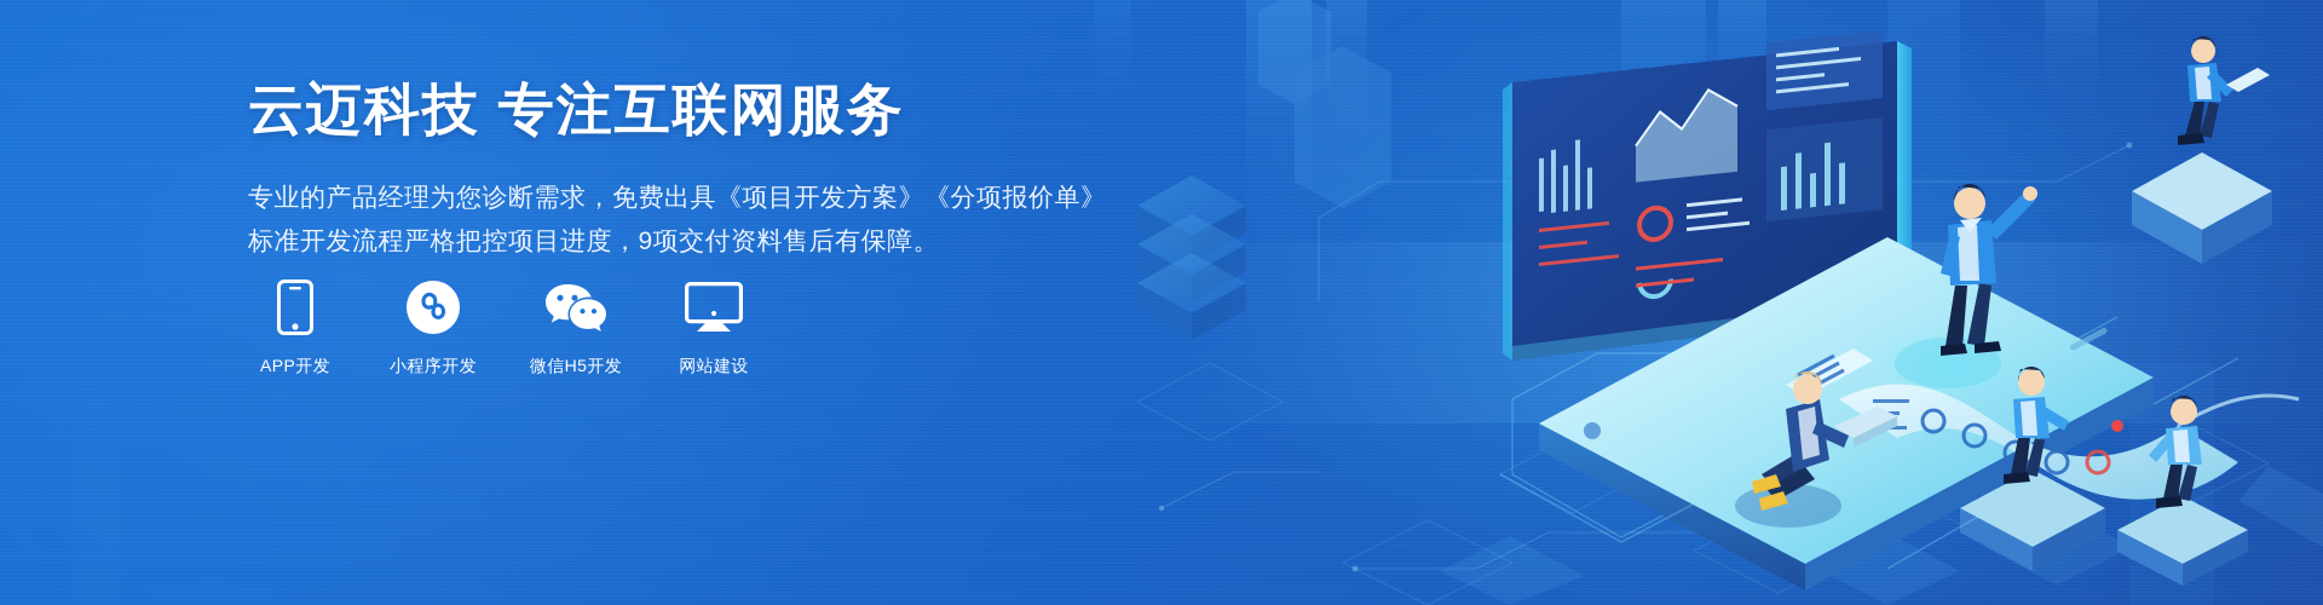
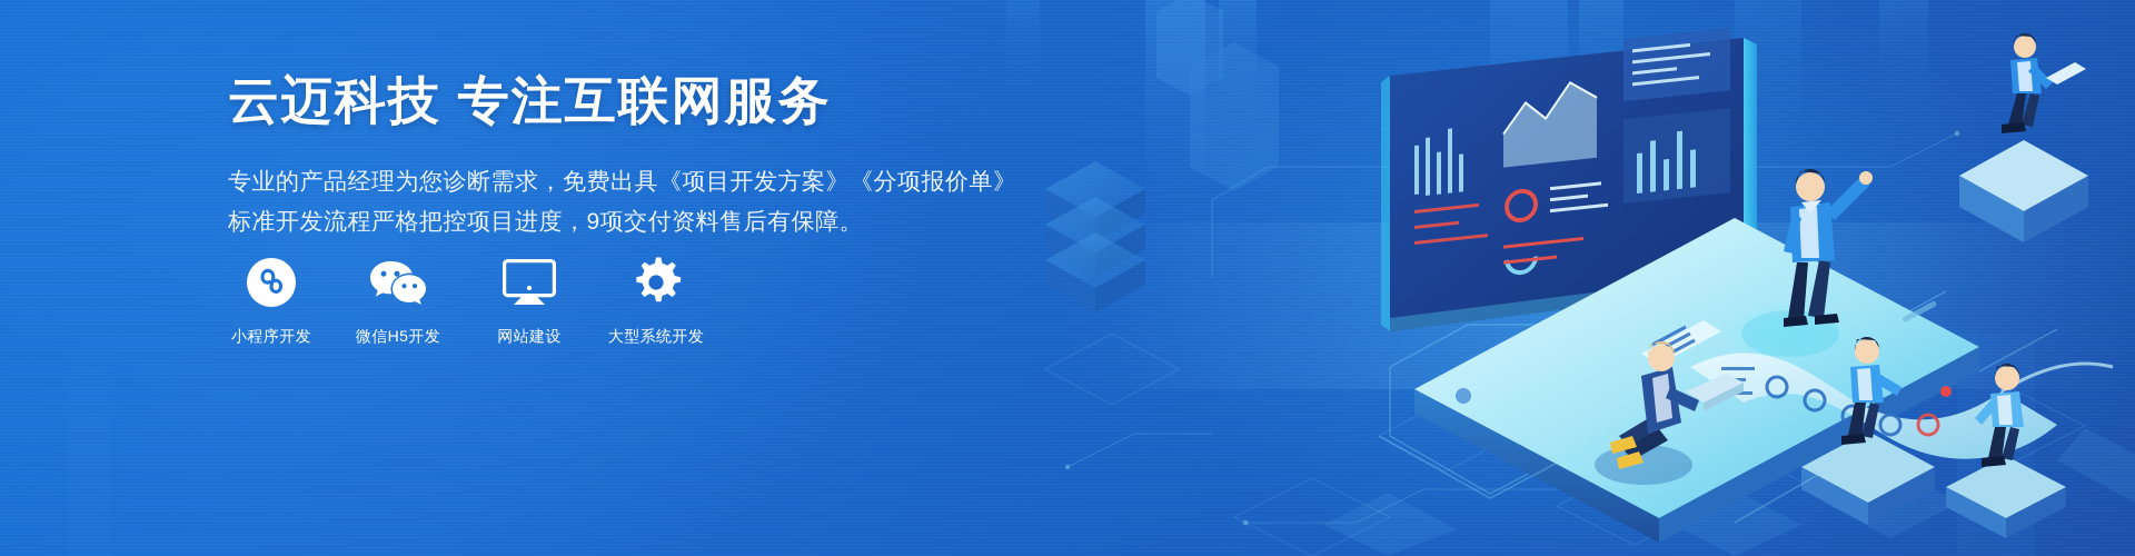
  云迈科技 专注互联网服务
  专业的产品经理为您诊断需求，免费出具《项目开发方案》《分项报价单》
  标准开发流程严格把控项目进度，9项交付资料售后有保障。
- APP开发
  小程序开发
  微信H5开发
  网站建设
+ 大型系统开发
